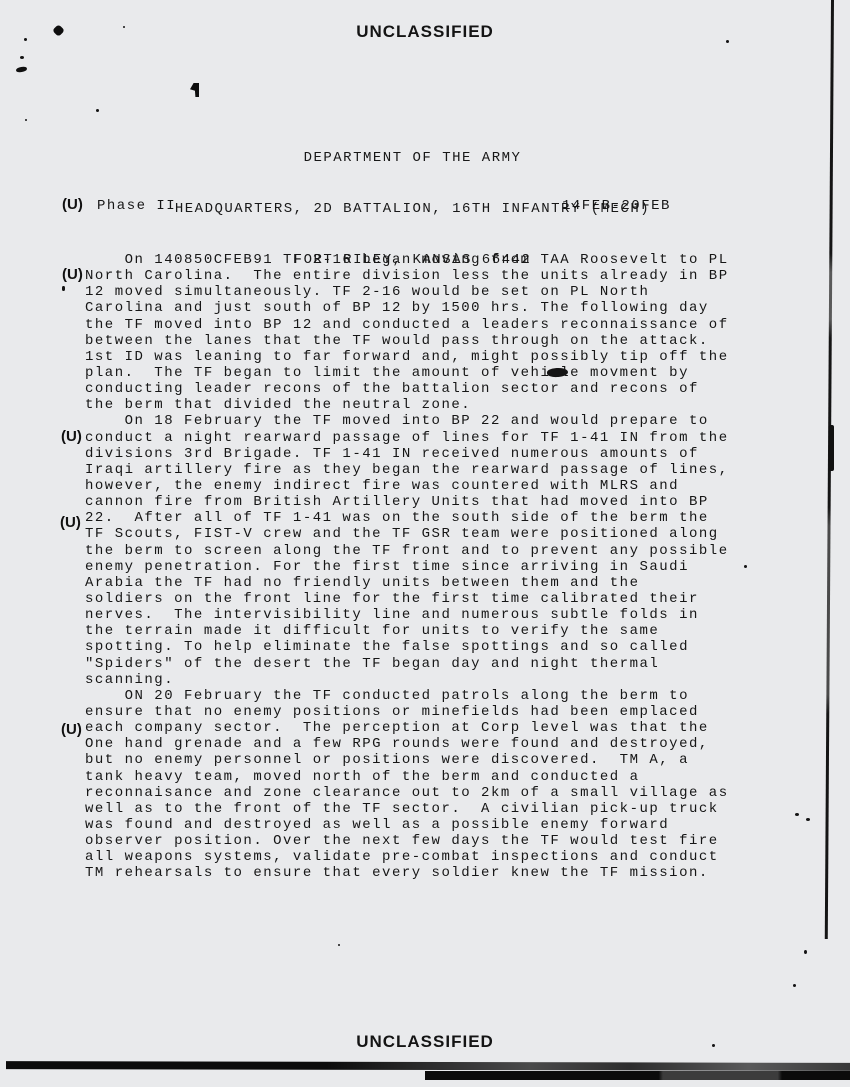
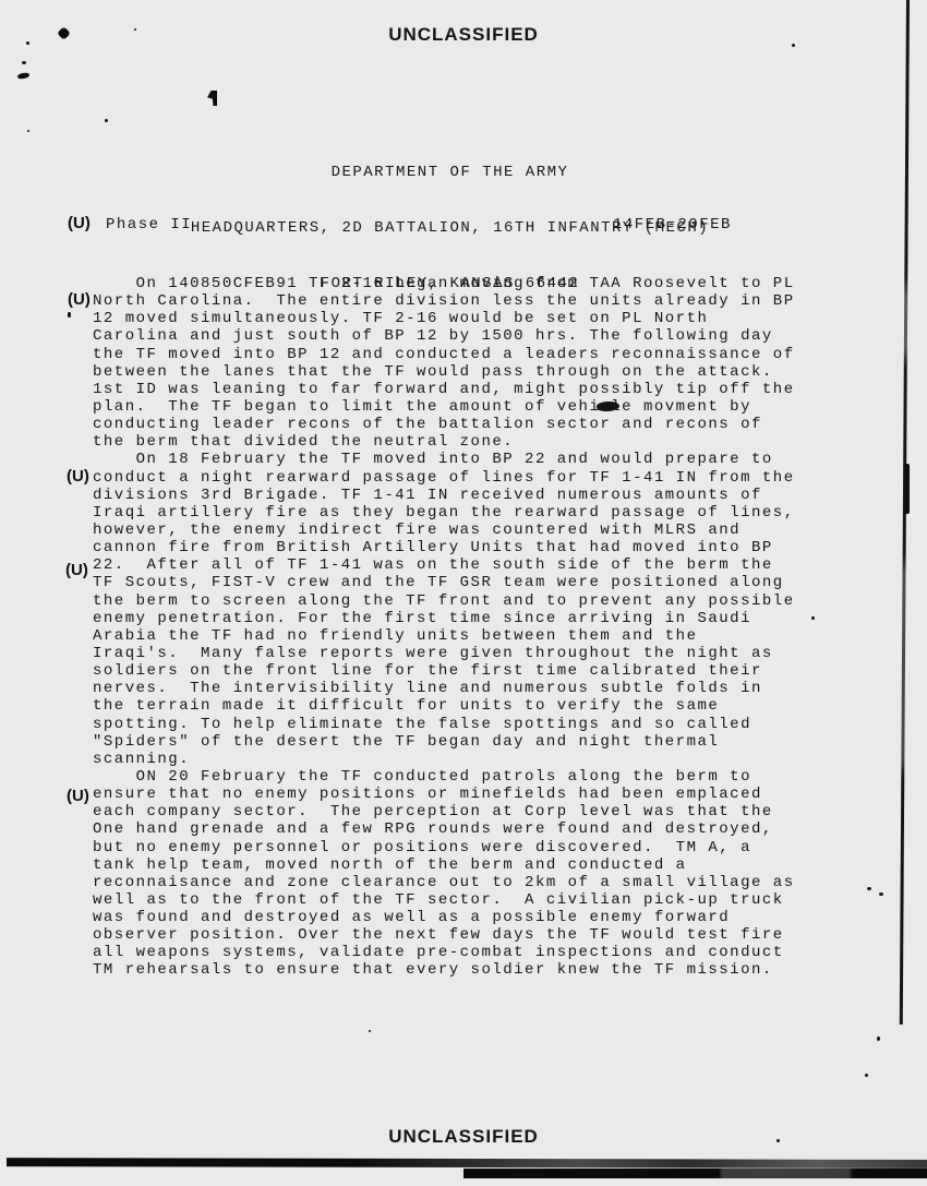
  UNCLASSIFIED
  DEPARTMENT OF THE ARMY
  HEADQUARTERS, 2D BATTALION, 16TH INFANTRY (MECH)
  FORT RILEY, KANSAS 66442
  (U)
  Phase II
  14FEB-20FEB
  (U)
  (U)
  (U)
  (U)
  On 140850CFEB91 TF 2-16 began moving from TAA Roosevelt to PL
  North Carolina. The entire division less the units already in BP
  12 moved simultaneously. TF 2-16 would be set on PL North
  Carolina and just south of BP 12 by 1500 hrs. The following day
  the TF moved into BP 12 and conducted a leaders reconnaissance of
  between the lanes that the TF would pass through on the attack.
  1st ID was leaning to far forward and, might possibly tip off the
  plan. The TF began to limit the amount of vehie movment by
  conducting leader recons of the battalion sector and recons of
  the berm that divided the neutral zone.
  On 18 February the TF moved into BP 22 and would prepare to
  conduct a night rearward passage of lines for TF 1-41 IN from the
  divisions 3rd Brigade. TF 1-41 IN received numerous amounts of
  Iraqi artillery fire as they began the rearward passage of lines,
  however, the enemy indirect fire was countered with MLRS and
  cannon fire from British Artillery Units that had moved into BP
  22. After all of TF 1-41 was on the south side of the berm the
  TF Scouts, FIST-V crew and the TF GSR team were positioned along
  the berm to screen along the TF front and to prevent any possible
  enemy penetration. For the first time since arriving in Saudi
  Arabia the TF had no friendly units between them and the
+ Iraqi's. Many false reports were given throughout the night as
  soldiers on the front line for the first time calibrated their
  nerves. The intervisibility line and numerous subtle folds in
  the terrain made it difficult for units to verify the same
  spotting. To help eliminate the false spottings and so called
  "Spiders" of the desert the TF began day and night thermal
  scanning.
  ON 20 February the TF conducted patrols along the berm to
  ensure that no enemy positions or minefields had been emplaced
  each company sector. The perception at Corp level was that the
  One hand grenade and a few RPG rounds were found and destroyed,
  but no enemy personnel or positions were discovered. TM A, a
- tank heavy team, moved north of the berm and conducted a
+ tank help team, moved north of the berm and conducted a
  reconnaisance and zone clearance out to 2km of a small village as
  well as to the front of the TF sector. A civilian pick-up truck
  was found and destroyed as well as a possible enemy forward
  observer position. Over the next few days the TF would test fire
  all weapons systems, validate pre-combat inspections and conduct
  TM rehearsals to ensure that every soldier knew the TF mission.
  UNCLASSIFIED
